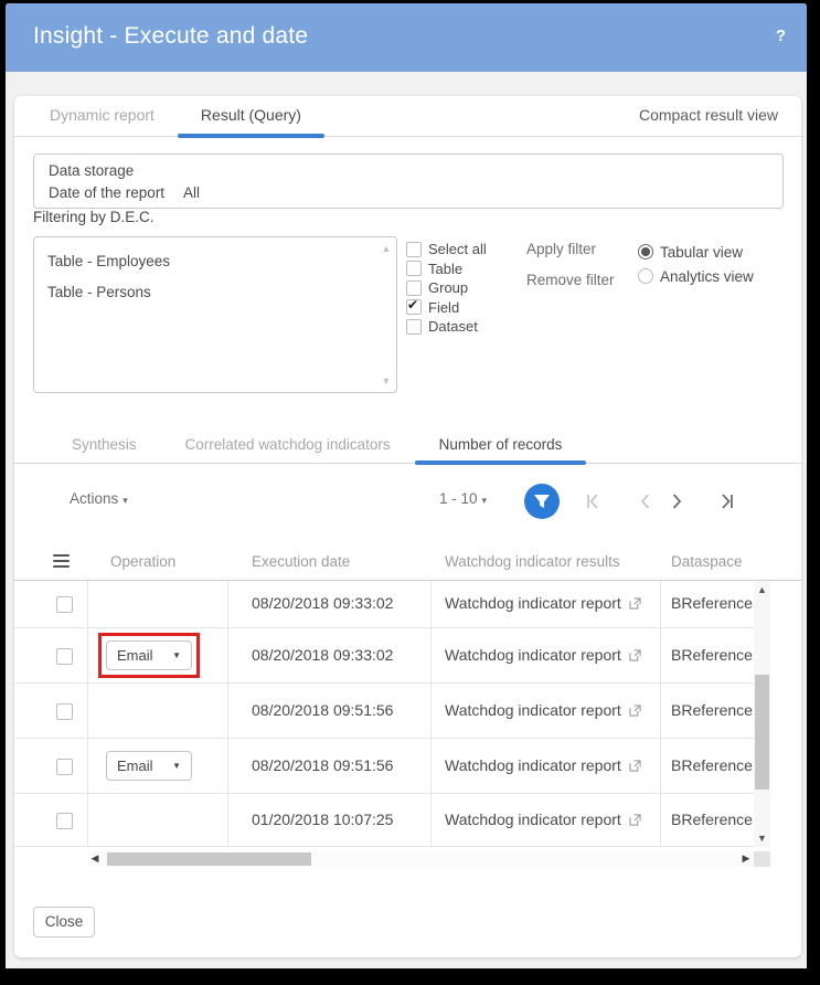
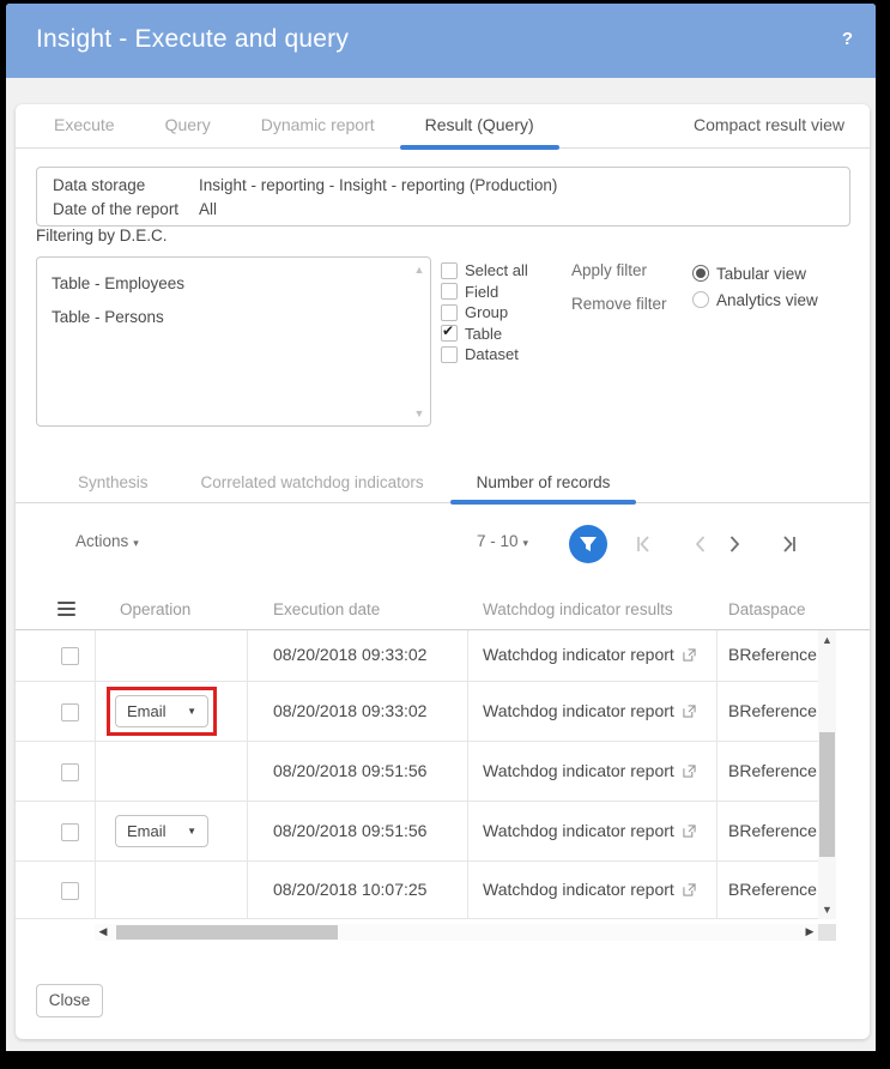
- Insight - Execute and date
+ Insight - Execute and query
  ?
+ Execute
+ Query
  Dynamic report
  Result (Query)
  Compact result view
  Data storage
+ Insight - reporting - Insight - reporting (Production)
  Date of the report
  All
  Filtering by D.E.C.
  Table - Employees
  Table - Persons
  ▲
  ▼
  Select all
- Table
+ Field
  Group
  ✔
- Field
+ Table
  Dataset
  Apply filter
  Remove filter
  Tabular view
  Analytics view
  Synthesis
  Correlated watchdog indicators
  Number of records
  Actions ▾
- 1 - 10 ▾
+ 7 - 10 ▾
  Operation
  Execution date
  Watchdog indicator results
  Dataspace
  08/20/2018 09:33:02
  Watchdog indicator report
  BReference
  Email
  ▼
  08/20/2018 09:33:02
  Watchdog indicator report
  BReference
  08/20/2018 09:51:56
  Watchdog indicator report
  BReference
  Email
  ▼
  08/20/2018 09:51:56
  Watchdog indicator report
  BReference
- 01/20/2018 10:07:25
+ 08/20/2018 10:07:25
  Watchdog indicator report
  BReference
  ▲
  ▼
  ◀
  ▶
  Close
